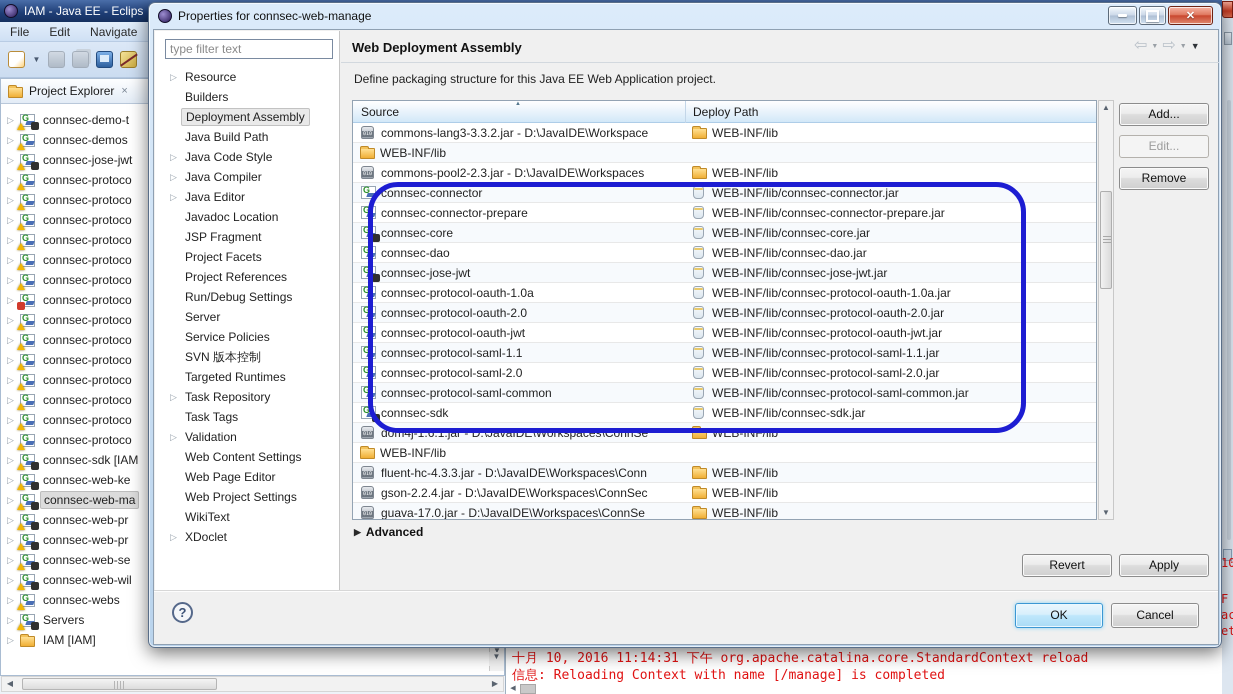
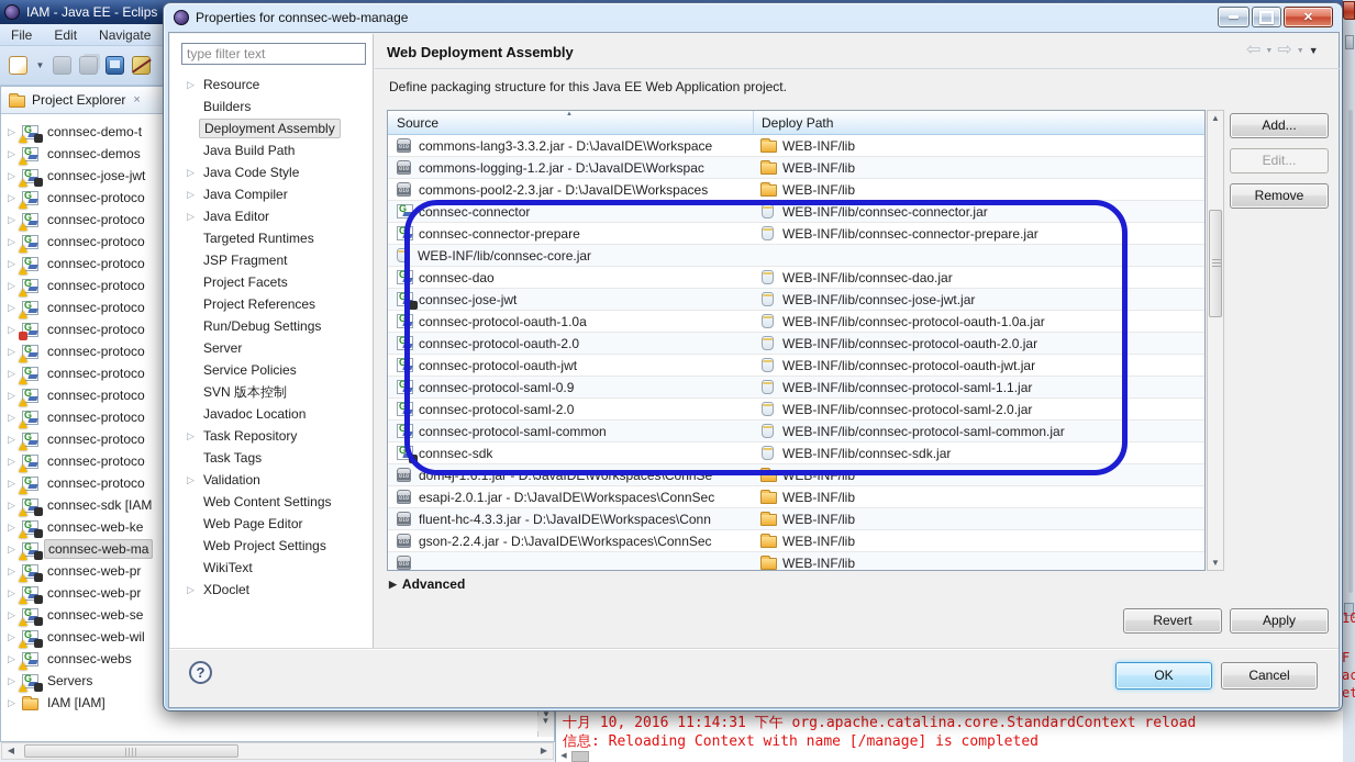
  IAM - Java EE - Eclips
  File
  Edit
  Navigate
  ▼
  Project Explorer
  ×
  ▷
  connsec-demo-t
  ▷
  connsec-demos
  ▷
  connsec-jose-jwt
  ▷
  connsec-protoco
  ▷
  connsec-protoco
  ▷
  connsec-protoco
  ▷
  connsec-protoco
  ▷
  connsec-protoco
  ▷
  connsec-protoco
  ▷
  connsec-protoco
  ▷
  connsec-protoco
  ▷
  connsec-protoco
  ▷
  connsec-protoco
  ▷
  connsec-protoco
  ▷
  connsec-protoco
  ▷
  connsec-protoco
  ▷
  connsec-protoco
  ▷
  connsec-sdk [IAM
  ▷
  connsec-web-ke
  ▷
  connsec-web-ma
  ▷
  connsec-web-pr
  ▷
  connsec-web-pr
  ▷
  connsec-web-se
  ▷
  connsec-web-wil
  ▷
  connsec-webs
  ▷
  Servers
  ▷
  IAM [IAM]
  ▼
  ◀
  ▶
  ▼
  十月 10, 2016 11:14:31 下午 org.apache.catalina.core.StandardContext reload
  信息: Reloading Context with name [/manage] is completed
  10
  F
  ac
  et
  Properties for connsec-web-manage
  ✕
  type filter text
  ▷
  Resource
  Builders
  Deployment Assembly
  Java Build Path
  ▷
  Java Code Style
  ▷
  Java Compiler
  ▷
  Java Editor
- Javadoc Location
+ Targeted Runtimes
  JSP Fragment
  Project Facets
  Project References
  Run/Debug Settings
  Server
  Service Policies
  SVN 版本控制
- Targeted Runtimes
+ Javadoc Location
  ▷
  Task Repository
  Task Tags
  ▷
  Validation
  Web Content Settings
  Web Page Editor
  Web Project Settings
  WikiText
  ▷
  XDoclet
  Web Deployment Assembly
  ⇦
  ⇨
  ▼
  Define packaging structure for this Java EE Web Application project.
  Source
  Deploy Path
  commons-lang3-3.3.2.jar - D:\JavaIDE\Workspace
  WEB-INF/lib
+ commons-logging-1.2.jar - D:\JavaIDE\Workspac
  WEB-INF/lib
  commons-pool2-2.3.jar - D:\JavaIDE\Workspaces
  WEB-INF/lib
  connsec-connector
  WEB-INF/lib/connsec-connector.jar
  connsec-connector-prepare
  WEB-INF/lib/connsec-connector-prepare.jar
- connsec-core
  WEB-INF/lib/connsec-core.jar
  connsec-dao
  WEB-INF/lib/connsec-dao.jar
  connsec-jose-jwt
  WEB-INF/lib/connsec-jose-jwt.jar
  connsec-protocol-oauth-1.0a
  WEB-INF/lib/connsec-protocol-oauth-1.0a.jar
  connsec-protocol-oauth-2.0
  WEB-INF/lib/connsec-protocol-oauth-2.0.jar
  connsec-protocol-oauth-jwt
  WEB-INF/lib/connsec-protocol-oauth-jwt.jar
- connsec-protocol-saml-1.1
+ connsec-protocol-saml-0.9
  WEB-INF/lib/connsec-protocol-saml-1.1.jar
  connsec-protocol-saml-2.0
  WEB-INF/lib/connsec-protocol-saml-2.0.jar
  connsec-protocol-saml-common
  WEB-INF/lib/connsec-protocol-saml-common.jar
  connsec-sdk
  WEB-INF/lib/connsec-sdk.jar
  dom4j-1.6.1.jar - D:\JavaIDE\Workspaces\ConnSe
  WEB-INF/lib
+ esapi-2.0.1.jar - D:\JavaIDE\Workspaces\ConnSec
  WEB-INF/lib
  fluent-hc-4.3.3.jar - D:\JavaIDE\Workspaces\Conn
  WEB-INF/lib
  gson-2.2.4.jar - D:\JavaIDE\Workspaces\ConnSec
  WEB-INF/lib
- guava-17.0.jar - D:\JavaIDE\Workspaces\ConnSe
  WEB-INF/lib
  ▲
  ▼
  Add...
  Edit...
  Remove
  ▶
  Advanced
  Revert
  Apply
  ?
  OK
  Cancel
